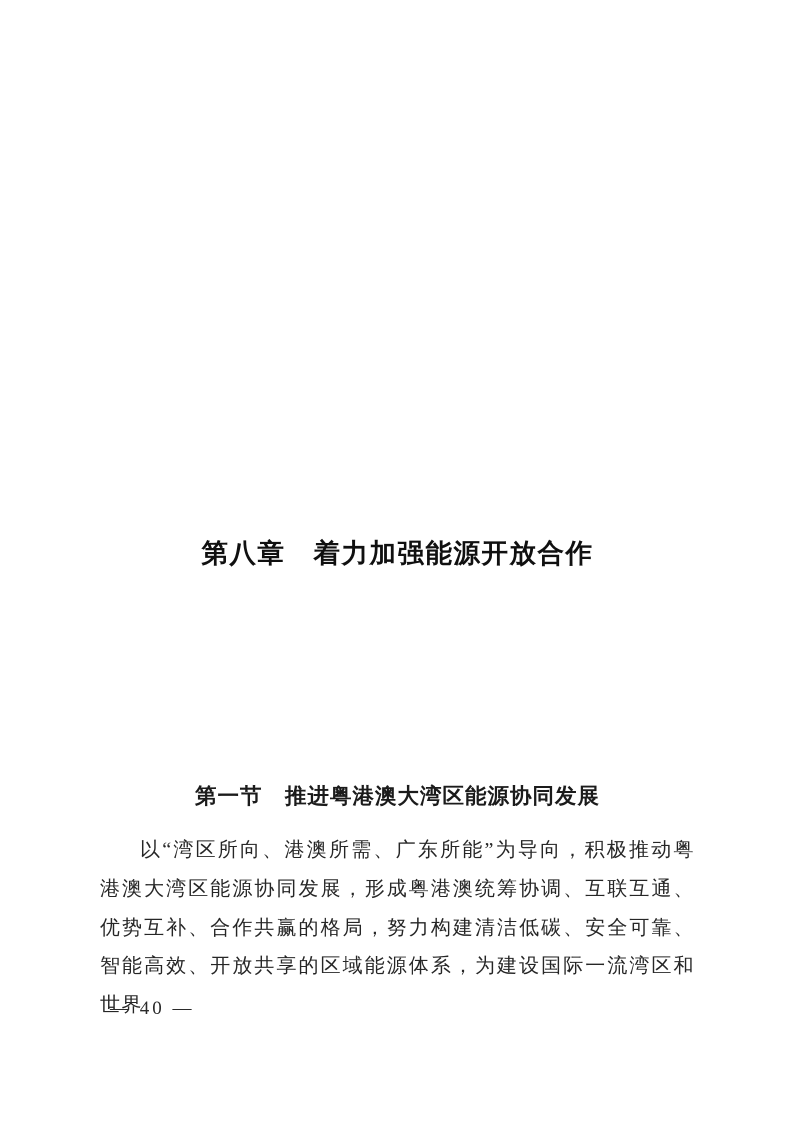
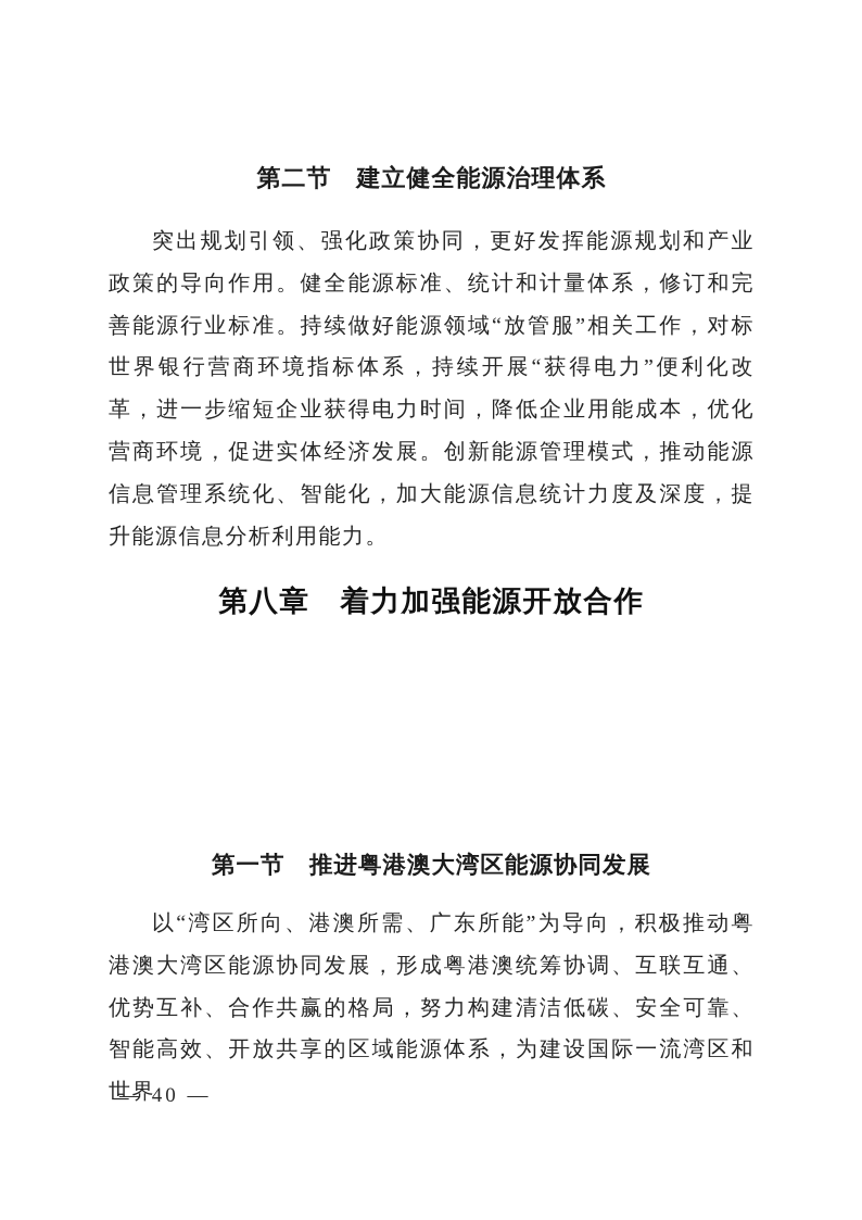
+ 第二节 建立健全能源治理体系
+ 突出规划引领、强化政策协同，更好发挥能源规划和产业政策的导向作用。健全能源标准、统计和计量体系，修订和完善能源行业标准。持续做好能源领域“放管服”相关工作，对标世界银行营商环境指标体系，持续开展“获得电力”便利化改革，进一步缩短企业获得电力时间，降低企业用能成本，优化营商环境，促进实体经济发展。创新能源管理模式，推动能源信息管理系统化、智能化，加大能源信息统计力度及深度，提升能源信息分析利用能力。
  第八章 着力加强能源开放合作
  第一节 推进粤港澳大湾区能源协同发展
  以“湾区所向、港澳所需、广东所能”为导向，积极推动粤港澳大湾区能源协同发展，形成粤港澳统筹协调、互联互通、优势互补、合作共赢的格局，努力构建清洁低碳、安全可靠、智能高效、开放共享的区域能源体系，为建设国际一流湾区和世界
  — 40 —
